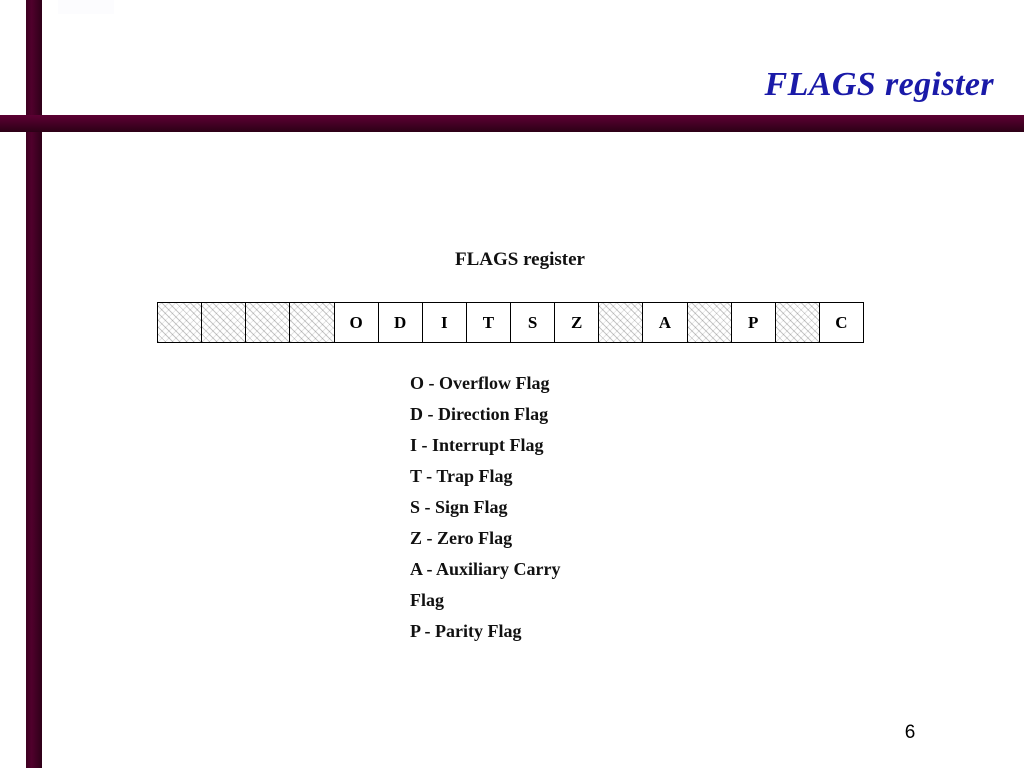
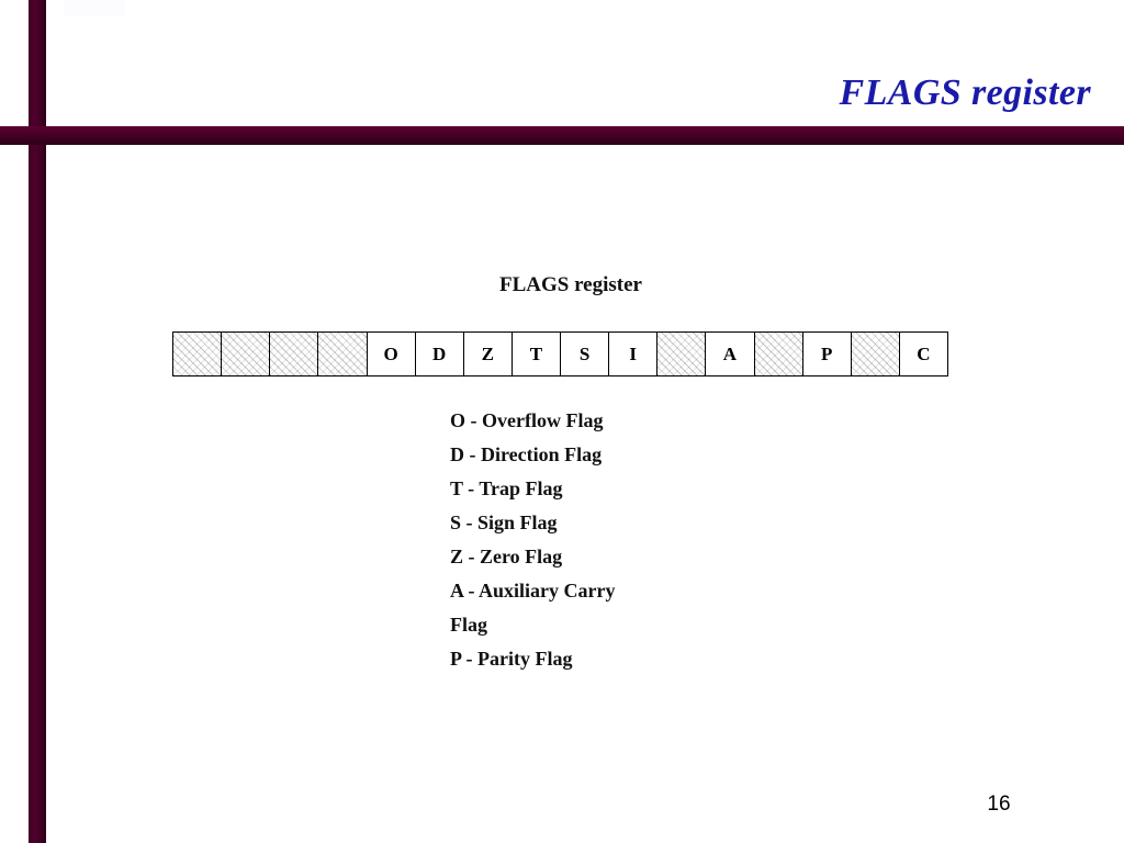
  FLAGS register
  FLAGS register
  O
  D
- I
+ Z
  T
  S
- Z
+ I
  A
  P
  C
  O - Overflow Flag
  D - Direction Flag
- I - Interrupt Flag
  T - Trap Flag
  S - Sign Flag
  Z - Zero Flag
  A - Auxiliary Carry
  Flag
  P - Parity Flag
- 6
+ 16
